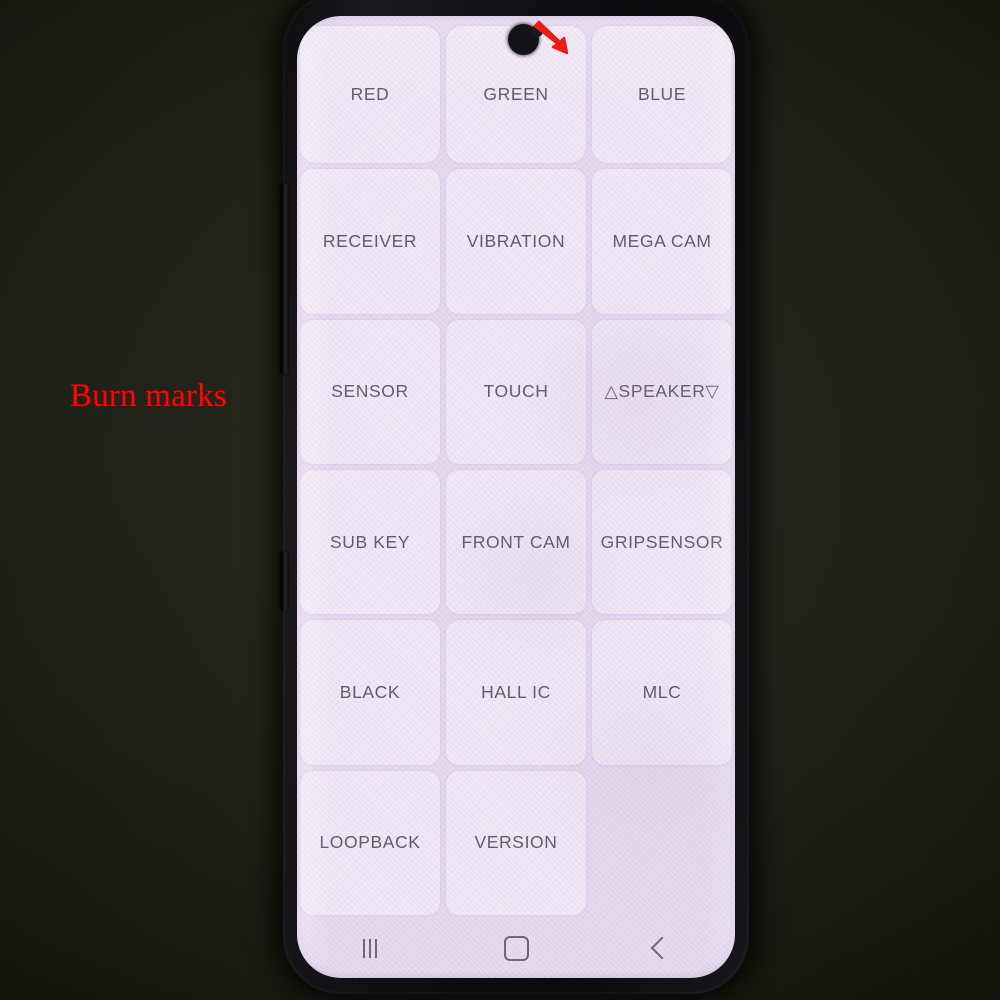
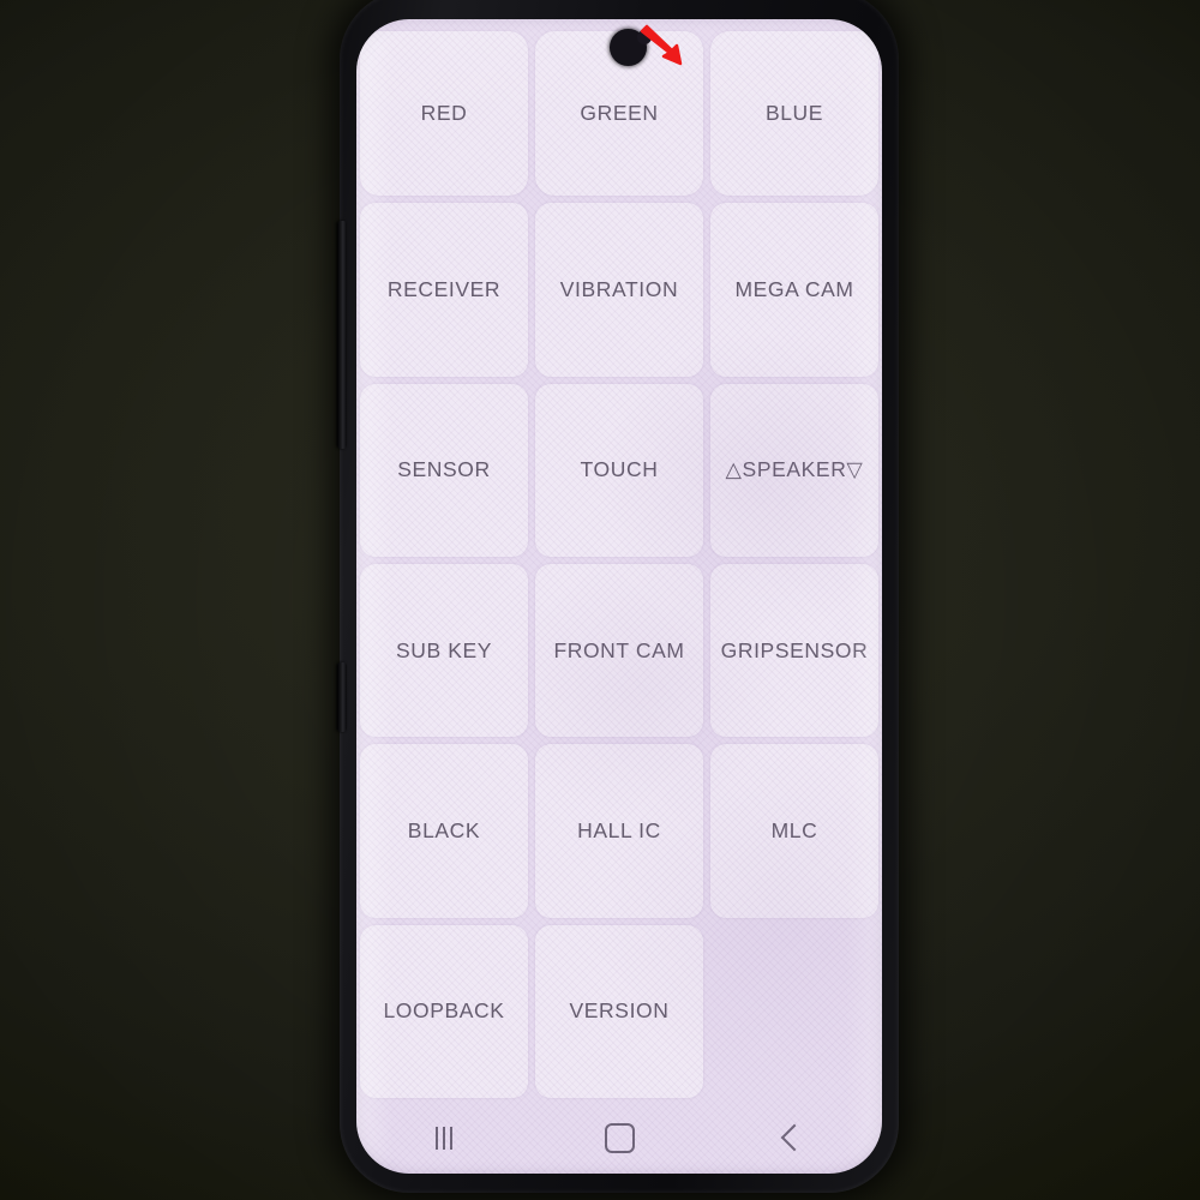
- Burn marks
